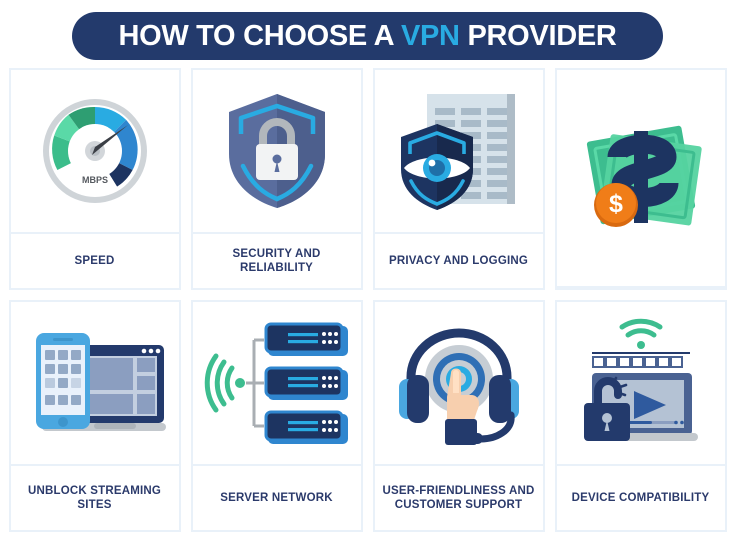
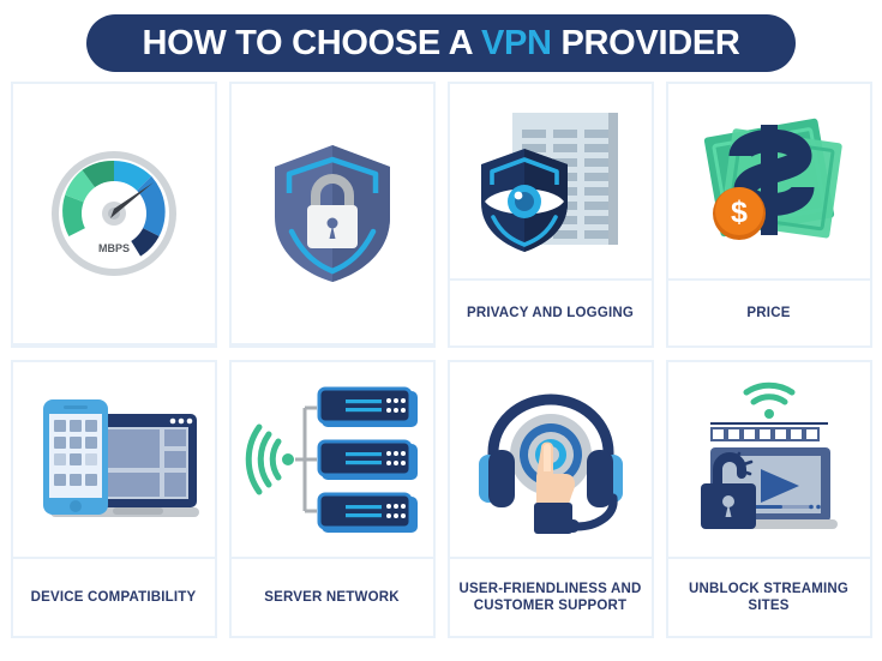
  HOW TO CHOOSE A VPN PROVIDER
  MBPS
- SPEED
- SECURITY AND RELIABILITY
  PRIVACY AND LOGGING
  $
+ PRICE
- UNBLOCK STREAMING SITES
+ DEVICE COMPATIBILITY
  SERVER NETWORK
  USER-FRIENDLINESS AND CUSTOMER SUPPORT
- DEVICE COMPATIBILITY
+ UNBLOCK STREAMING SITES
